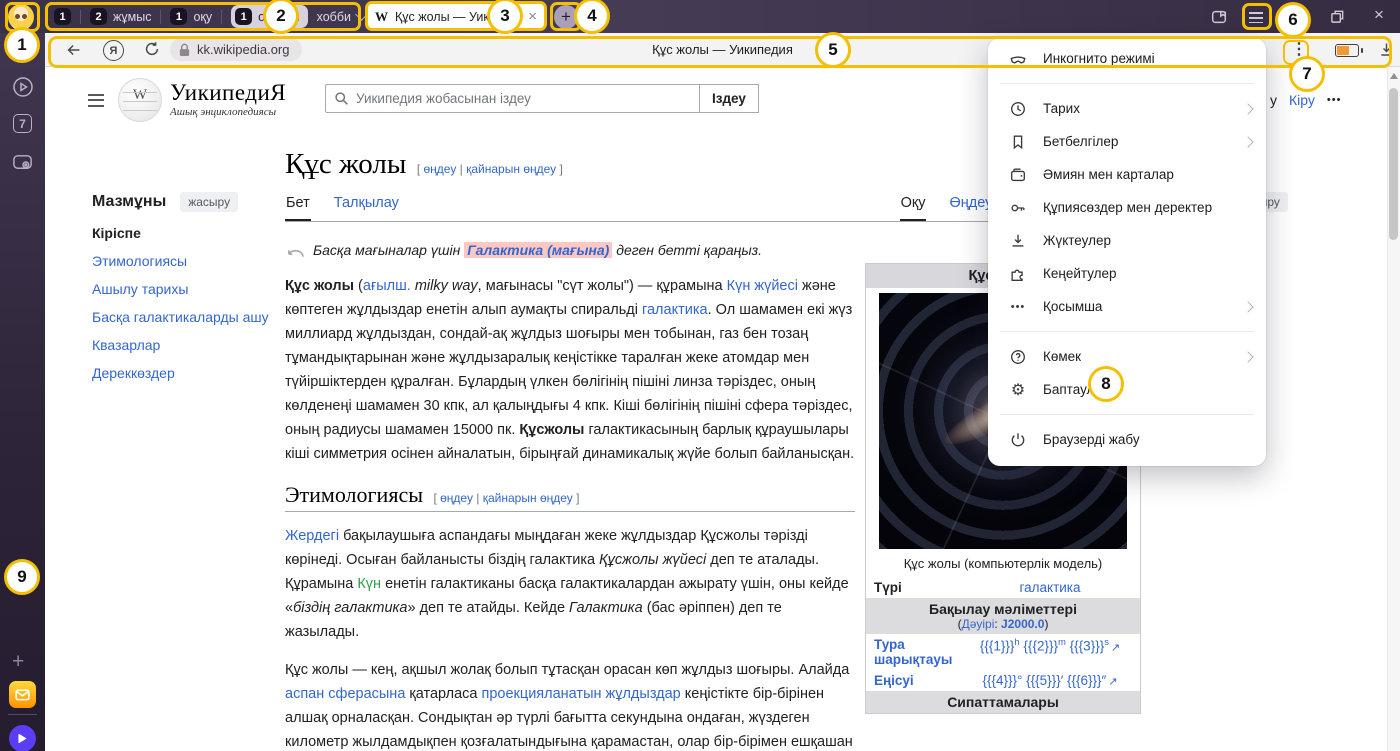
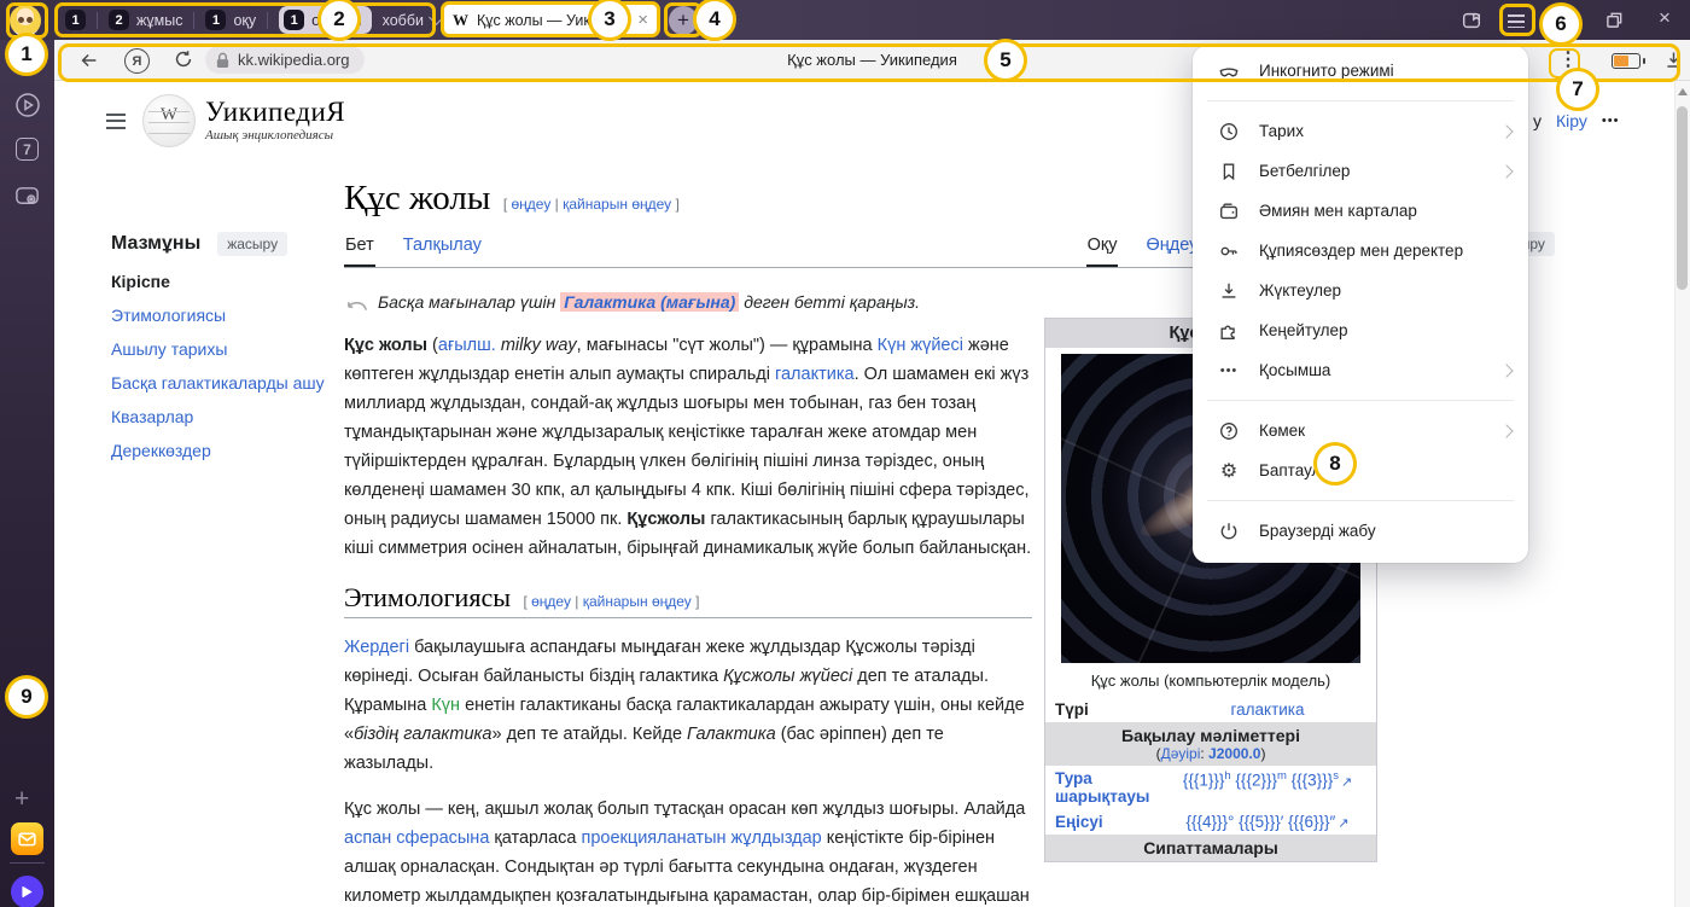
  1
  2
  жұмыс
  1
  оқу
  1
  хобби
  W
  Құс жолы — Уи
  ×
  +
  ×
  7
  +
  Я
  kk.wikipedia.org
  Құс жолы — Уикипедия
  ⋮
  УикипедиЯ
  Ашық энциклопедиясы
- Уикипедия жобасынан іздеу
- Іздеу
  у
  Кіру
  •••
  Мазмұны
  жасыру
  Кіріспе
  Этимологиясы
  Ашылу тарихы
  Басқа галактикаларды ашу
  Квазарлар
  Дереккөздер
  Құс жолы [ өңдеу | қайнарын өңдеу ]
  Бет
  Талқылау
  Оқу
  Өңде
  Басқа мағыналар үшін Галактика (мағына) деген бетті қараңыз.
  Құс жолы (ағылш. milky way, мағынасы "сүт жолы") — құрамына Күн жүйесі және көптеген жұлдыздар енетін алып аумақты спиральді галактика. Ол шамамен екі жүз миллиард жұлдыздан, сондай-ақ жұлдыз шоғыры мен тобынан, газ бен тозаң тұмандықтарынан және жұлдызаралық кеңістікке таралған жеке атомдар мен түйіршіктерден құралған. Бұлардың үлкен бөлігінің пішіні линза тәріздес, оның көлденеңі шамамен 30 кпк, ал қалыңдығы 4 кпк. Кіші бөлігінің пішіні сфера тәріздес, оның радиусы шамамен 15000 пк. Құсжолы галактикасының барлық құраушылары кіші симметрия осінен айналатын, бірыңғай динамикалық жүйе болып байланысқан.
  Этимологиясы [ өңдеу | қайнарын өңдеу ]
  Жердегі бақылаушыға аспандағы мыңдаған жеке жұлдыздар Құсжолы тәрізді көрінеді. Осыған байланысты біздің галактика Құсжолы жүйесі деп те аталады. Құрамына Күн енетін галактиканы басқа галактикалардан ажырату үшін, оны кейде «біздің галактика» деп те атайды. Кейде Галактика (бас әріппен) деп те жазылады.
  Құс жолы — кең, ақшыл жолақ болып тұтасқан орасан көп жұлдыз шоғыры. Алайда аспан сферасына қатарласа проекцияланатын жұлдыздар кеңістікте бір-бірінен алшақ орналасқан. Сондықтан әр түрлі бағытта секундына ондаған, жүздеген километр жылдамдықпен қозғалатындығына қарамастан, олар бір-бірімен ешқашан
  Құс жолы (компьютерлік модель)
  Түрі
  галактика
  Бақылау мәліметтері
  (Дәуірі: J2000.0)
  Тура шарықтауы
  {{{1}}}h {{{2}}}m {{{3}}}s ↗
  Еңісуі
  {{{4}}}° {{{5}}}′ {{{6}}}″ ↗
  Сипаттамалары
  Инкогнито режимі
  Тарих
  Бетбелгілер
  Әмиян мен карталар
  Құпиясөздер мен деректер
  Жүктеулер
  Кеңейтулер
  •••
  Қосымша
  Көмек
  ⚙
  Браузерді жабу
  1
  2
  3
  4
  5
  6
  7
  8
  9
